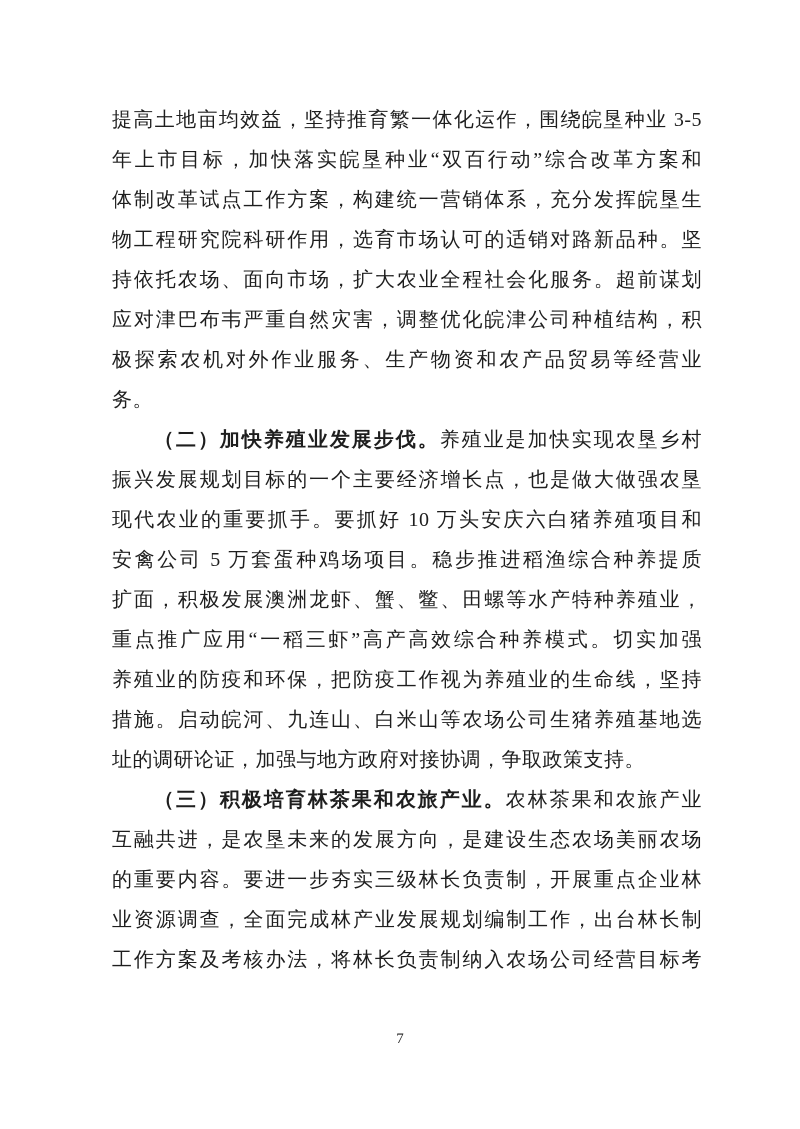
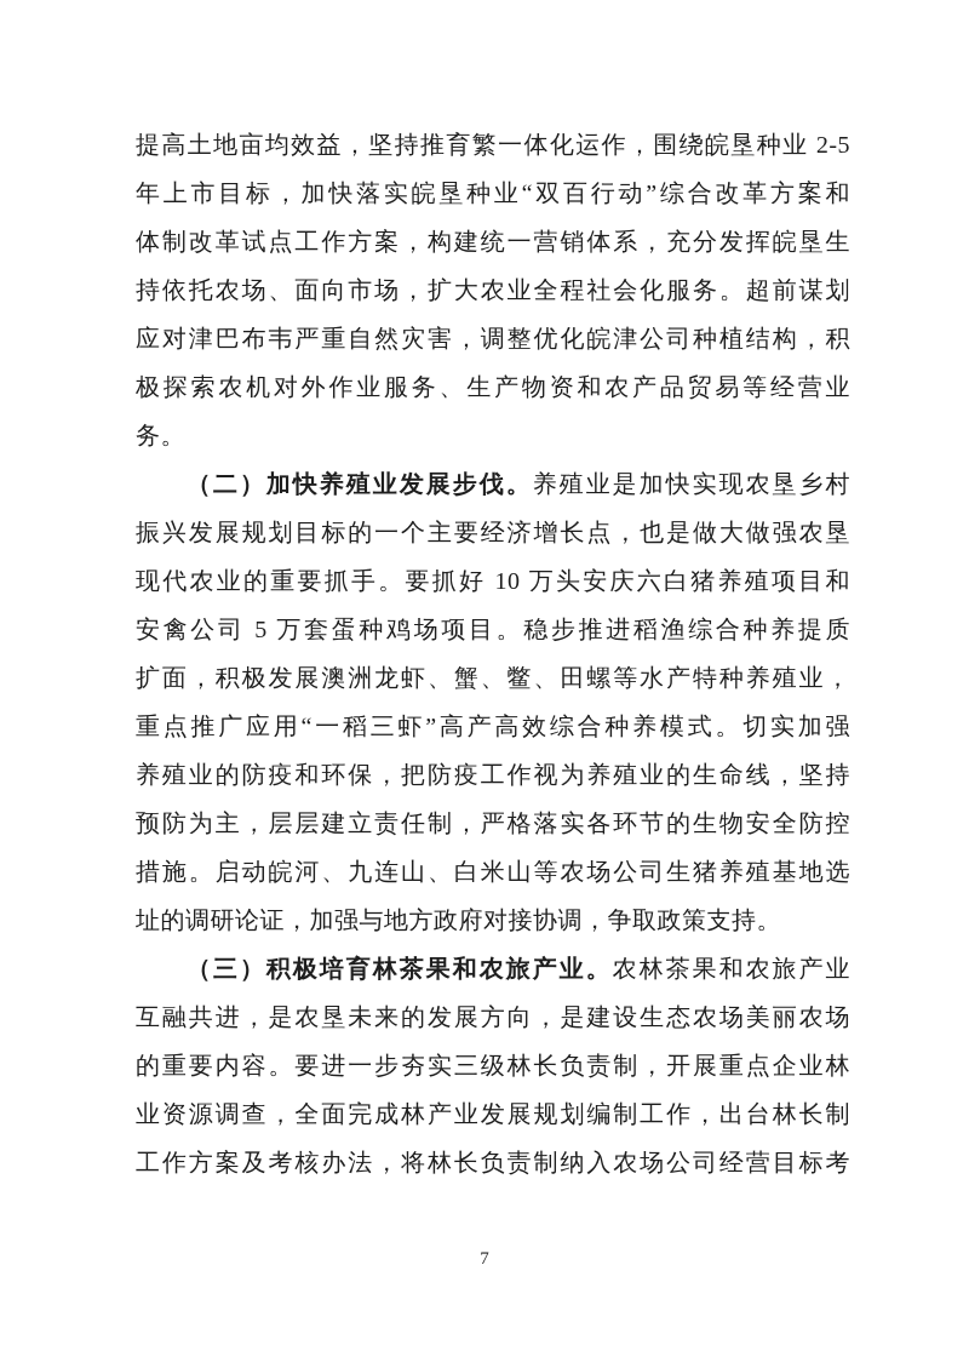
- 提高土地亩均效益，坚持推育繁一体化运作，围绕皖垦种业 3-5
+ 提高土地亩均效益，坚持推育繁一体化运作，围绕皖垦种业 2-5
  年上市目标，加快落实皖垦种业“双百行动”综合改革方案和
  体制改革试点工作方案，构建统一营销体系，充分发挥皖垦生
- 物工程研究院科研作用，选育市场认可的适销对路新品种。坚
  持依托农场、面向市场，扩大农业全程社会化服务。超前谋划
  应对津巴布韦严重自然灾害，调整优化皖津公司种植结构，积
  极探索农机对外作业服务、生产物资和农产品贸易等经营业
  务。
  （二）加快养殖业发展步伐。养殖业是加快实现农垦乡村
  振兴发展规划目标的一个主要经济增长点，也是做大做强农垦
  现代农业的重要抓手。要抓好 10 万头安庆六白猪养殖项目和
  安禽公司 5 万套蛋种鸡场项目。稳步推进稻渔综合种养提质
  扩面，积极发展澳洲龙虾、蟹、鳖、田螺等水产特种养殖业，
  重点推广应用“一稻三虾”高产高效综合种养模式。切实加强
  养殖业的防疫和环保，把防疫工作视为养殖业的生命线，坚持
+ 预防为主，层层建立责任制，严格落实各环节的生物安全防控
  措施。启动皖河、九连山、白米山等农场公司生猪养殖基地选
  址的调研论证，加强与地方政府对接协调，争取政策支持。
  （三）积极培育林茶果和农旅产业。农林茶果和农旅产业
  互融共进，是农垦未来的发展方向，是建设生态农场美丽农场
  的重要内容。要进一步夯实三级林长负责制，开展重点企业林
  业资源调查，全面完成林产业发展规划编制工作，出台林长制
  工作方案及考核办法，将林长负责制纳入农场公司经营目标考
  7
